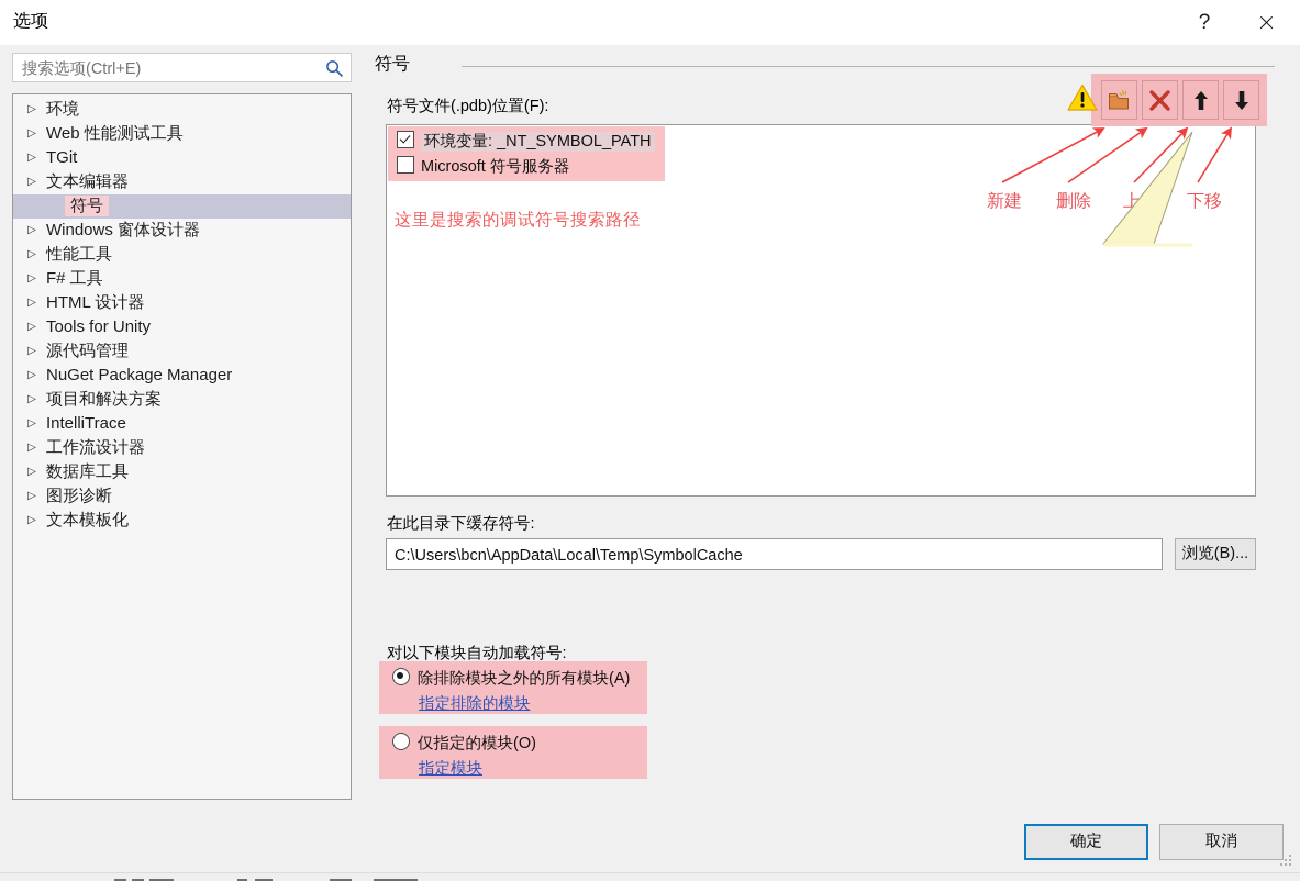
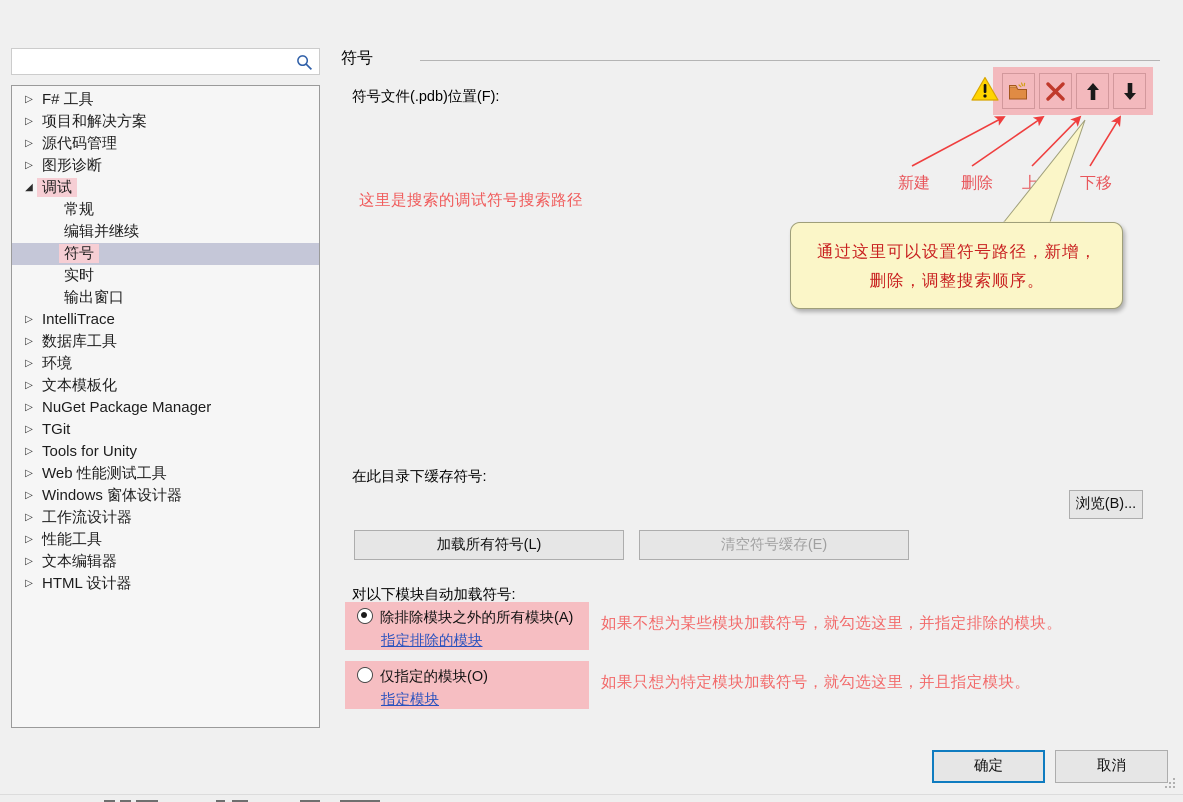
- 选项
- ?
- 搜索选项(Ctrl+E)
  ▷
- 环境
+ F# 工具
  ▷
- Web 性能测试工具
+ 项目和解决方案
  ▷
- TGit
+ 源代码管理
  ▷
- 文本编辑器
+ 图形诊断
+ ◢
+ 调试
+ 常规
+ 编辑并继续
  符号
+ 实时
+ 输出窗口
  ▷
- Windows 窗体设计器
+ IntelliTrace
  ▷
- 性能工具
+ 数据库工具
  ▷
- F# 工具
+ 环境
  ▷
- HTML 设计器
+ 文本模板化
  ▷
- Tools for Unity
+ NuGet Package Manager
  ▷
- 源代码管理
+ TGit
  ▷
- NuGet Package Manager
+ Tools for Unity
  ▷
- 项目和解决方案
+ Web 性能测试工具
  ▷
- IntelliTrace
+ Windows 窗体设计器
  ▷
  工作流设计器
  ▷
- 数据库工具
+ 性能工具
  ▷
- 图形诊断
+ 文本编辑器
  ▷
- 文本模板化
+ HTML 设计器
  符号
  符号文件(.pdb)位置(F):
- 环境变量: _NT_SYMBOL_PATH
- Microsoft 符号服务器
  这里是搜索的调试符号搜索路径
  新建
  删除
  下移
+ 通过这里可以设置符号路径，新增，删除，调整搜索顺序。
  在此目录下缓存符号:
- C:\Users\bcn\AppData\Local\Temp\SymbolCache
  浏览(B)...
+ 加载所有符号(L)
+ 清空符号缓存(E)
  对以下模块自动加载符号:
  除排除模块之外的所有模块(A)
  指定排除的模块
  仅指定的模块(O)
  指定模块
+ 如果不想为某些模块加载符号，就勾选这里，并指定排除的模块。
+ 如果只想为特定模块加载符号，就勾选这里，并且指定模块。
  确定
  取消
